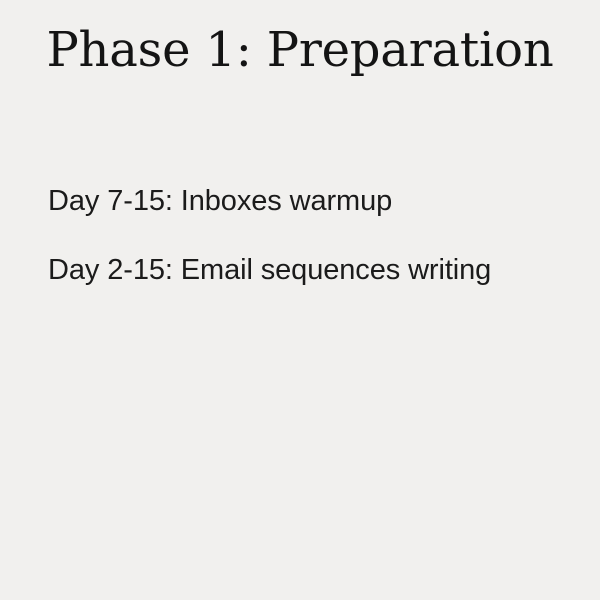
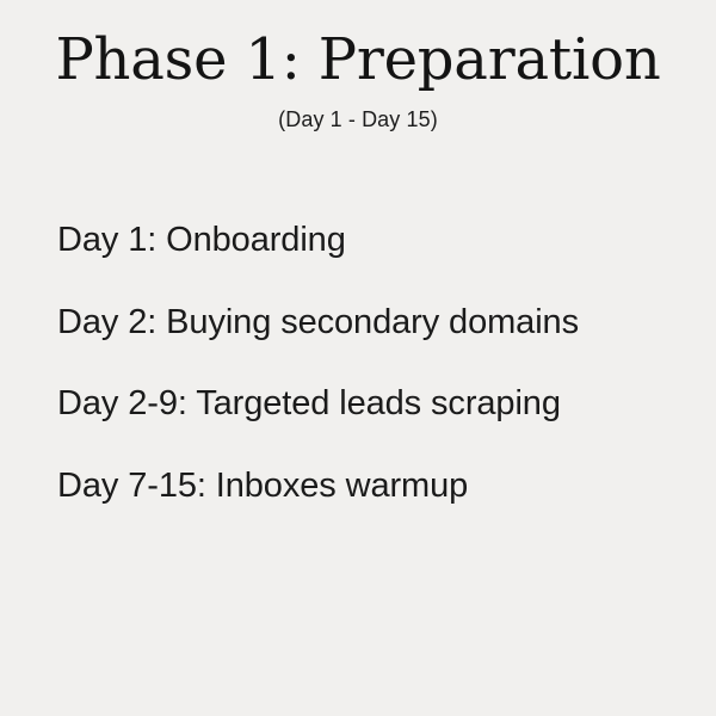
  Phase 1: Preparation
+ (Day 1 - Day 15)
+ Day 1: Onboarding
+ Day 2: Buying secondary domains
+ Day 2-9: Targeted leads scraping
  Day 7-15: Inboxes warmup
- Day 2-15: Email sequences writing
